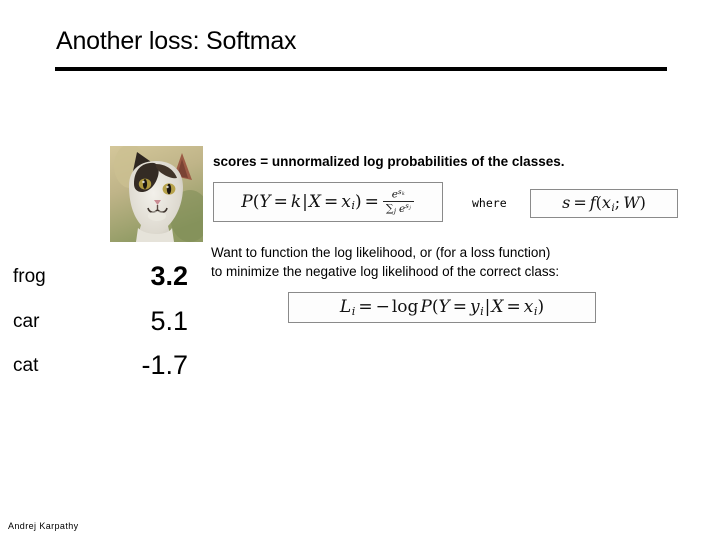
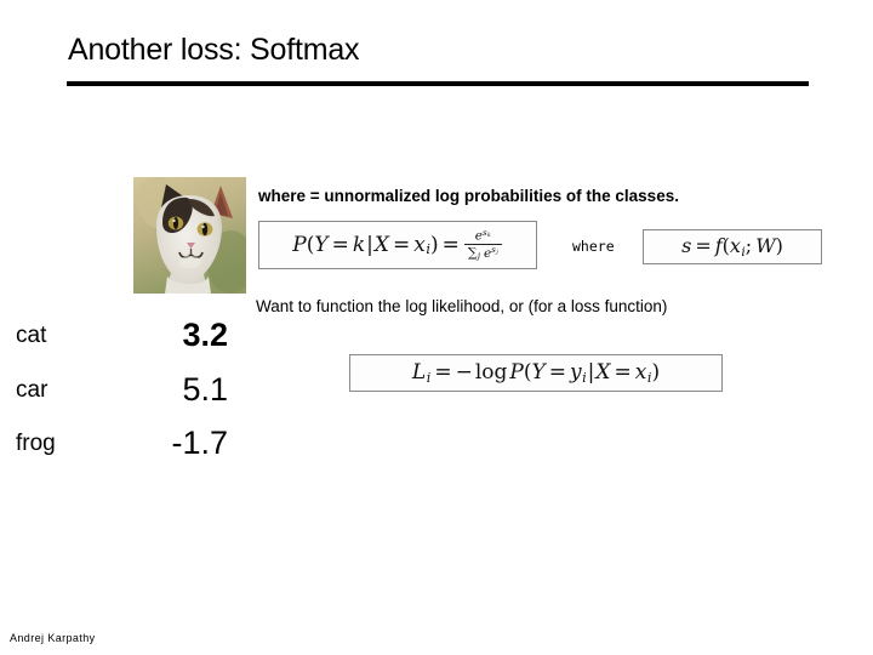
  Another loss: Softmax
- frog
+ cat
  car
- cat
+ frog
  3.2
  5.1
  -1.7
- scores = unnormalized log probabilities of the classes.
+ where = unnormalized log probabilities of the classes.
  where
  Want to function the log likelihood, or (for a loss function)
- to minimize the negative log likelihood of the correct class:
  P(Y = k|X = xi) =
  ∑j es
  s = f(xi; W)
  Li = −logP(Y = yi|X = xi)
  Andrej Karpathy
